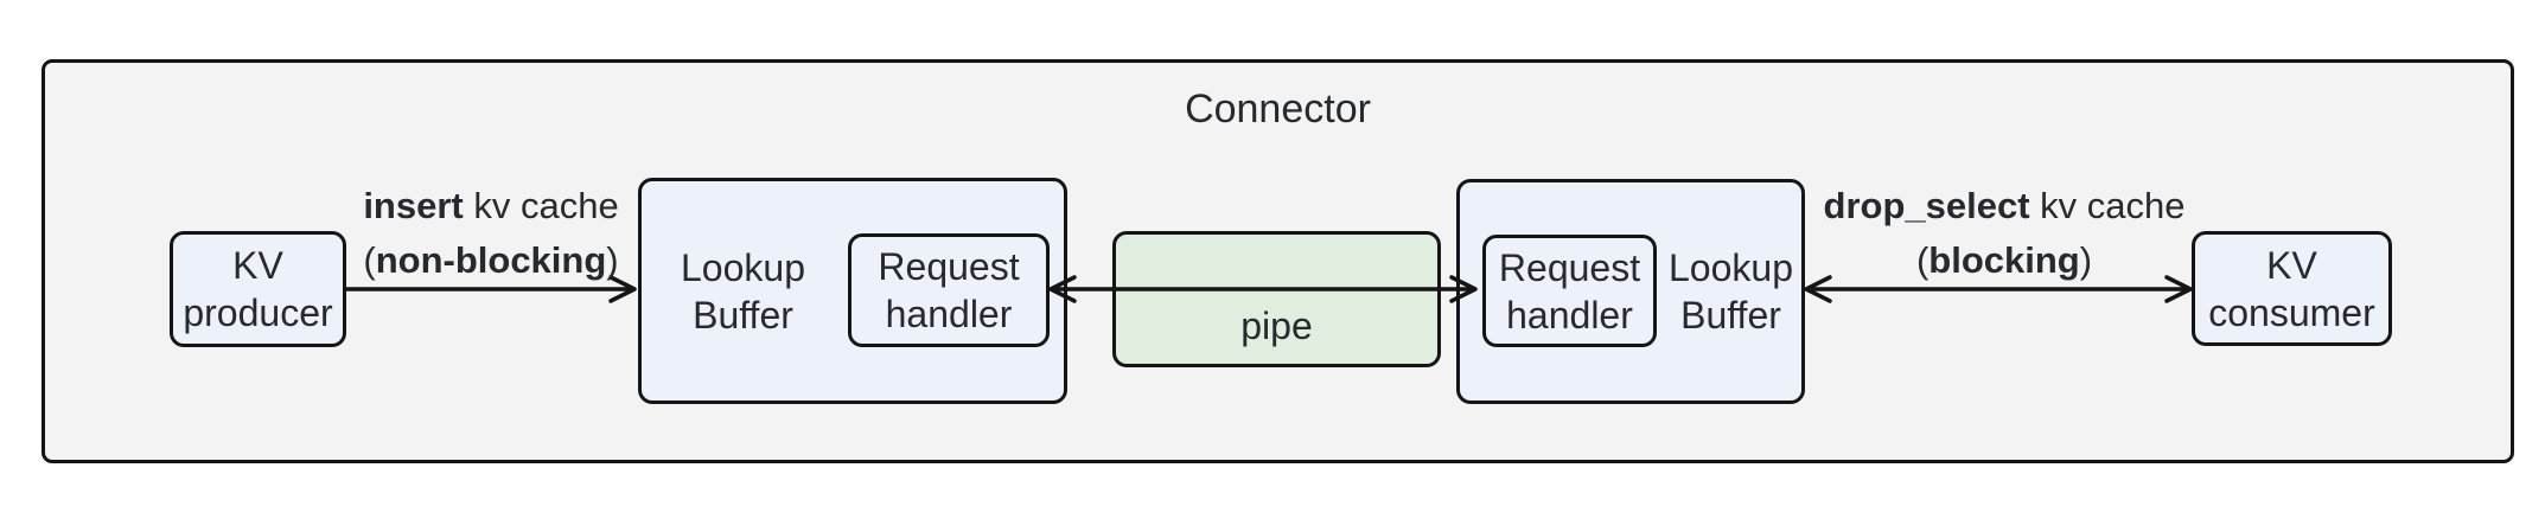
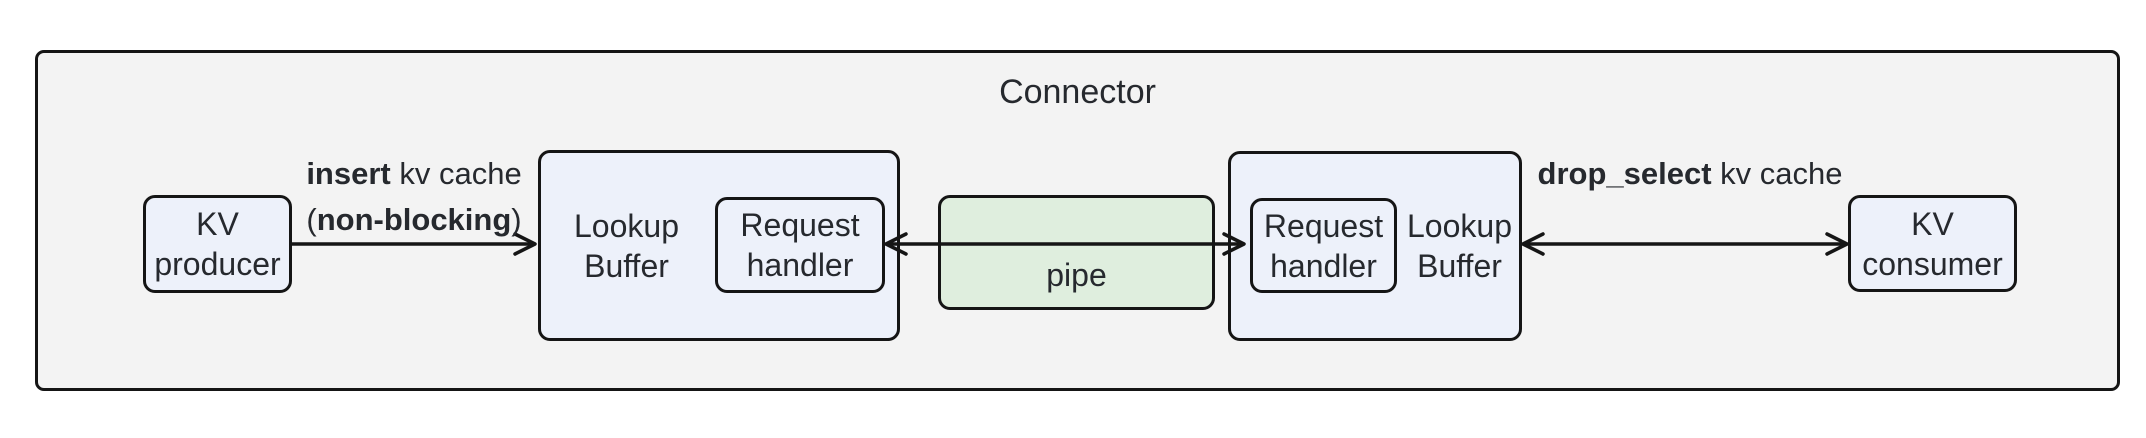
  Connector
  pipe
  KV
  producer
  Lookup
  Buffer
  Request
  handler
  Request
  handler
  Lookup
  Buffer
  KV
  consumer
  insert kv cache
  (non-blocking)
  drop_select kv cache
- (blocking)
